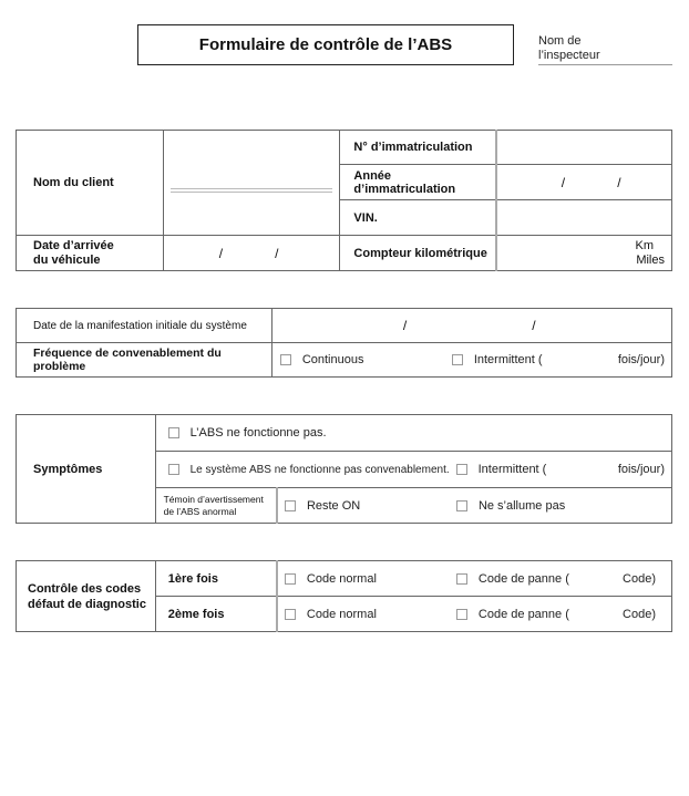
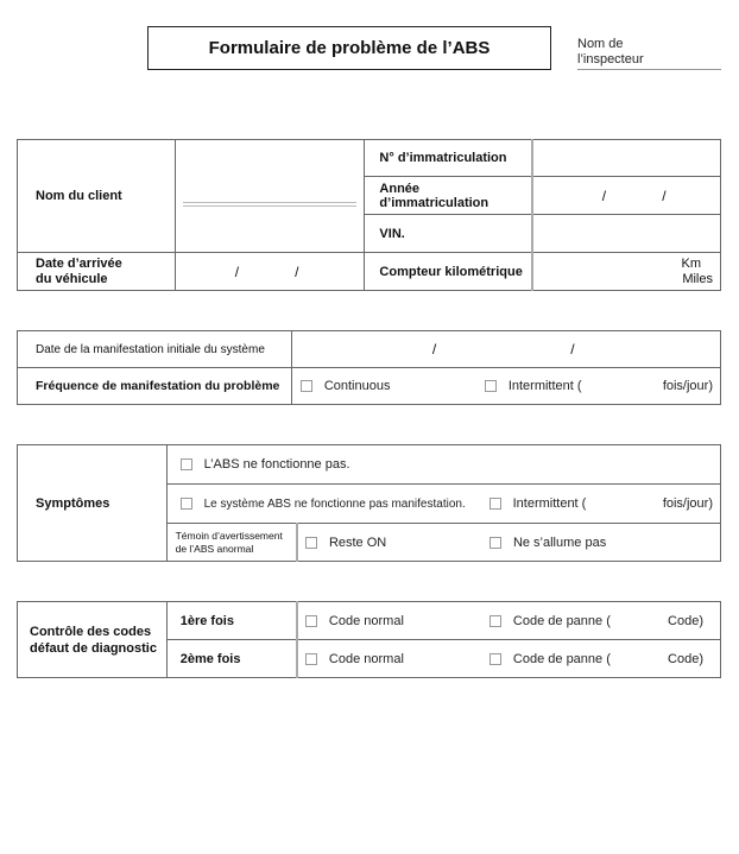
- Formulaire de contrôle de l’ABS
+ Formulaire de problème de l’ABS
  Nom de
  l’inspecteur
  Nom du client		N° d’immatriculation
  Année d’immatriculation	/ /
  VIN.
  Date d’arrivée du véhicule	/ /	Compteur kilométrique	Km Miles
  Date de la manifestation initiale du système	/ /
- Fréquence de convenablement du problème	Continuous Intermittent ( fois/jour)
+ Fréquence de manifestation du problème	Continuous Intermittent ( fois/jour)
  Symptômes	L’ABS ne fonctionne pas.
- Le système ABS ne fonctionne pas convenablement. Intermittent ( fois/jour)
+ Le système ABS ne fonctionne pas manifestation. Intermittent ( fois/jour)
  Témoin d’avertissement de l’ABS anormal	Reste ON Ne s’allume pas
  Contrôle des codes défaut de diagnostic	1ère fois	Code normal Code de panne ( Code)
  2ème fois	Code normal Code de panne ( Code)
